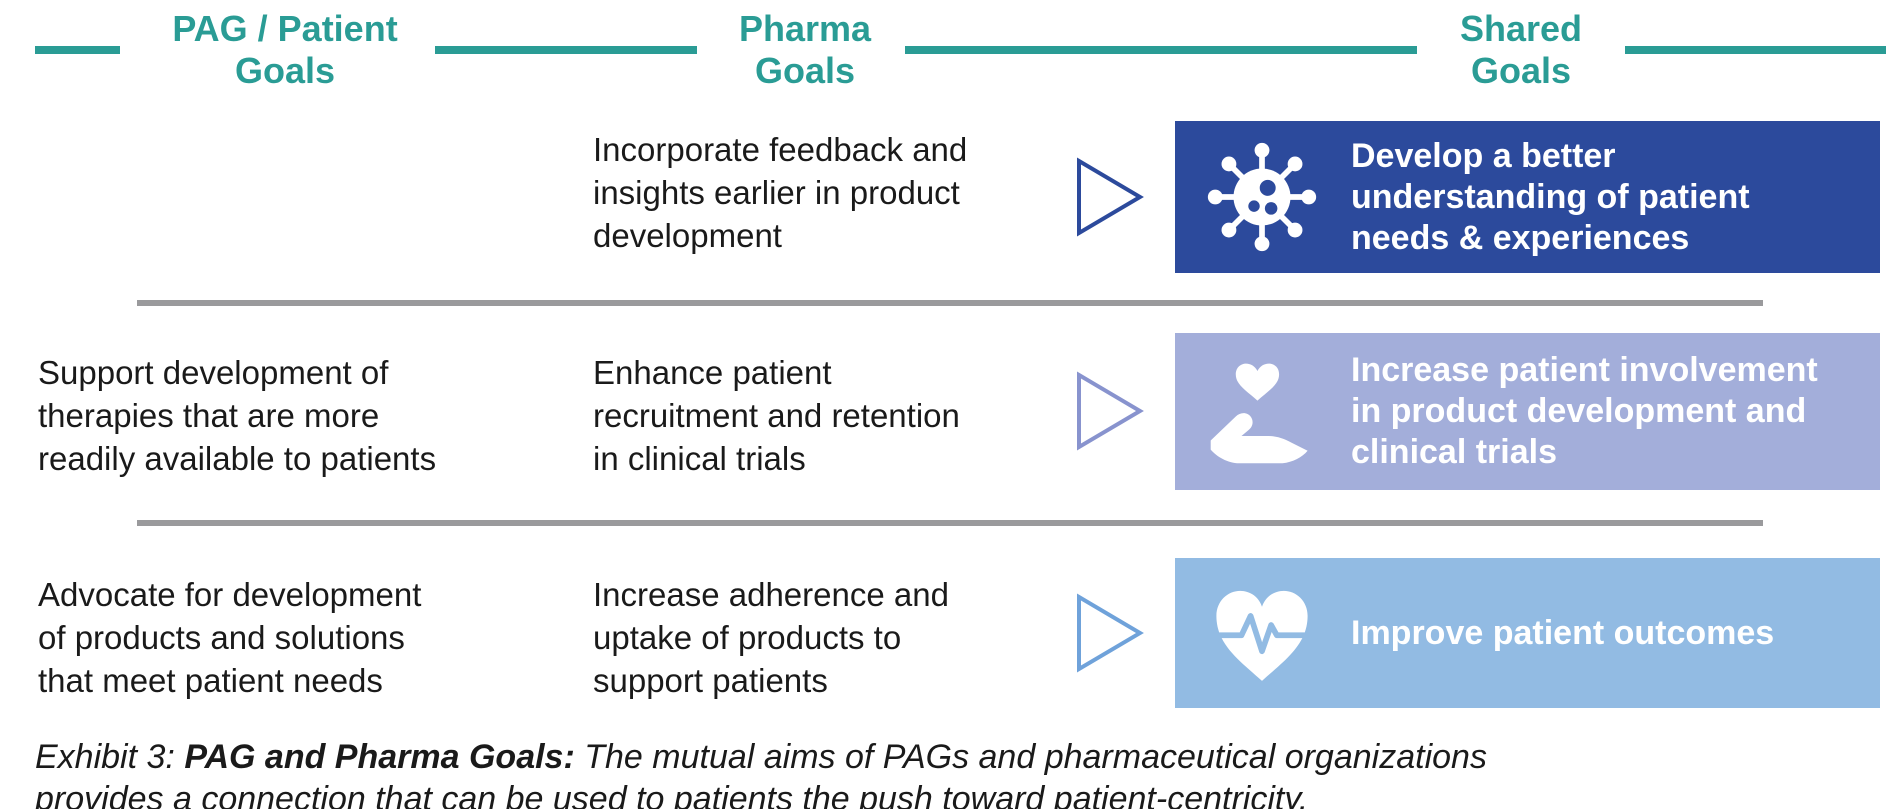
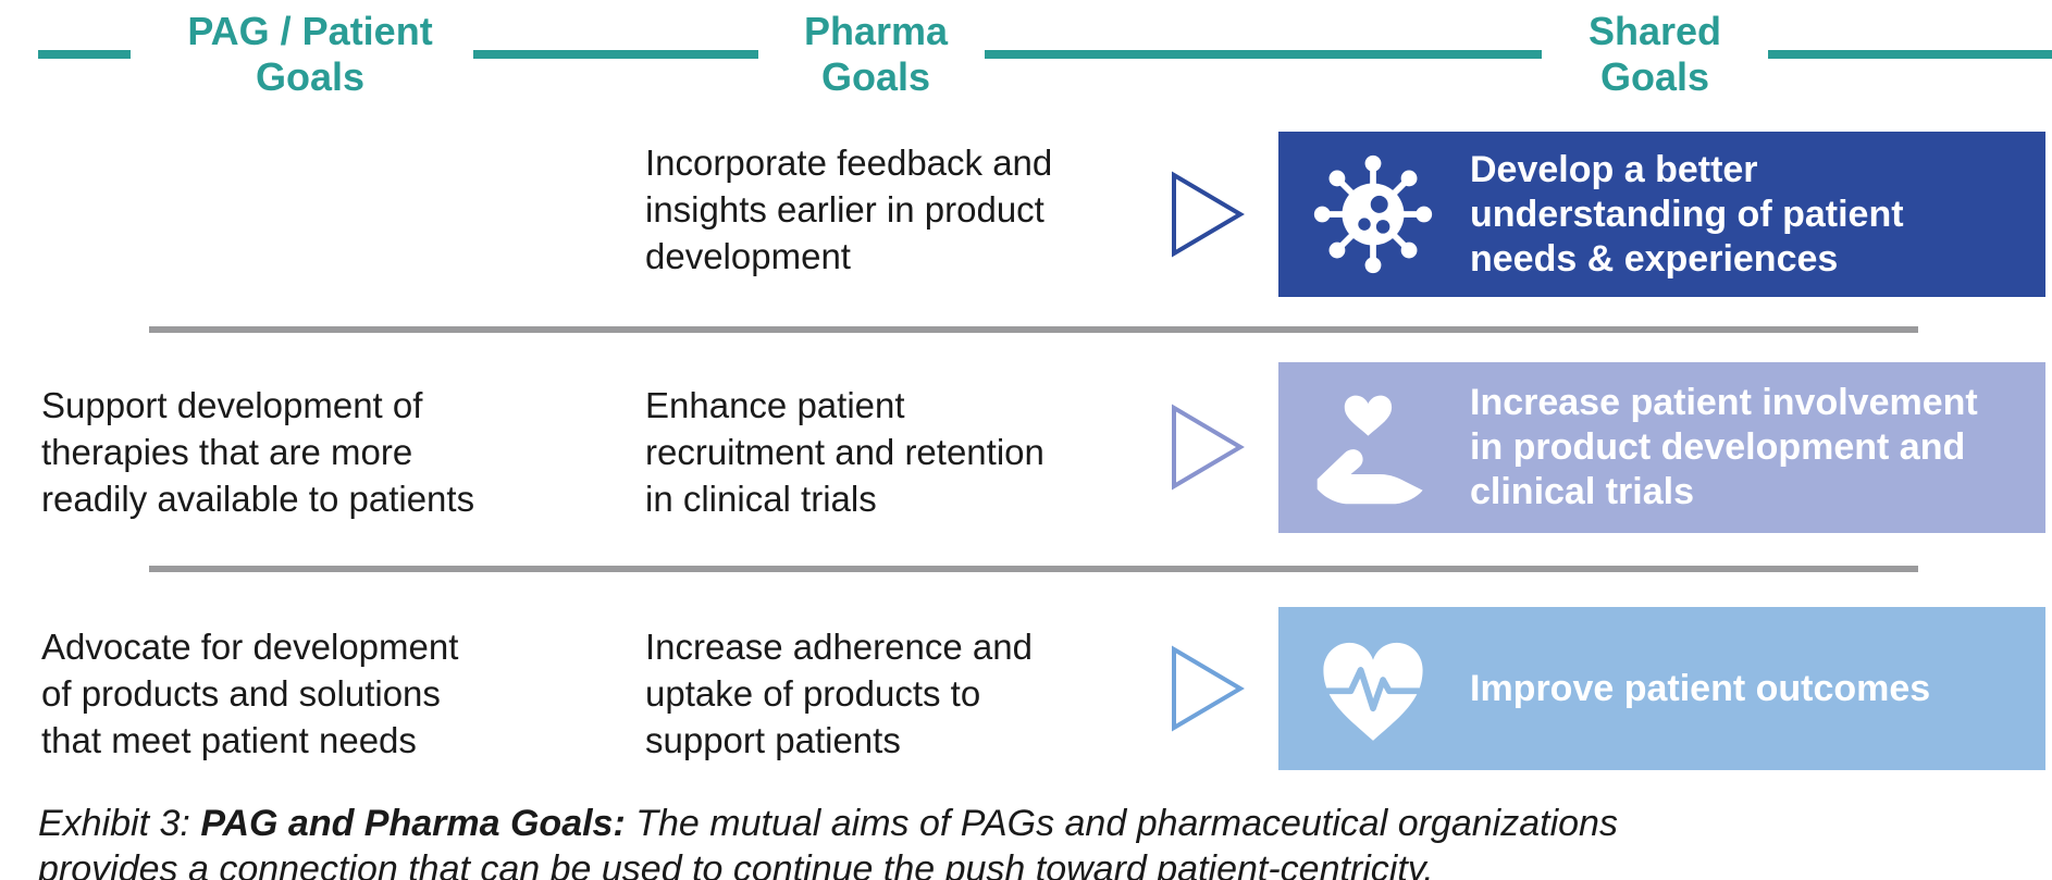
  PAG / Patient
  Goals
  Pharma
  Goals
  Shared
  Goals
  Incorporate feedback and
  insights earlier in product
  development
  Develop a better
  understanding of patient
  needs & experiences
  Support development of
  therapies that are more
  readily available to patients
  Enhance patient
  recruitment and retention
  in clinical trials
  Increase patient involvement
  in product development and
  clinical trials
  Advocate for development
  of products and solutions
  that meet patient needs
  Increase adherence and
  uptake of products to
  support patients
  Improve patient outcomes
- Exhibit 3: PAG and Pharma Goals: The mutual aims of PAGs and pharmaceutical organizations provides a connection that can be used to patients the push toward patient-centricity.
+ Exhibit 3: PAG and Pharma Goals: The mutual aims of PAGs and pharmaceutical organizations provides a connection that can be used to continue the push toward patient-centricity.
